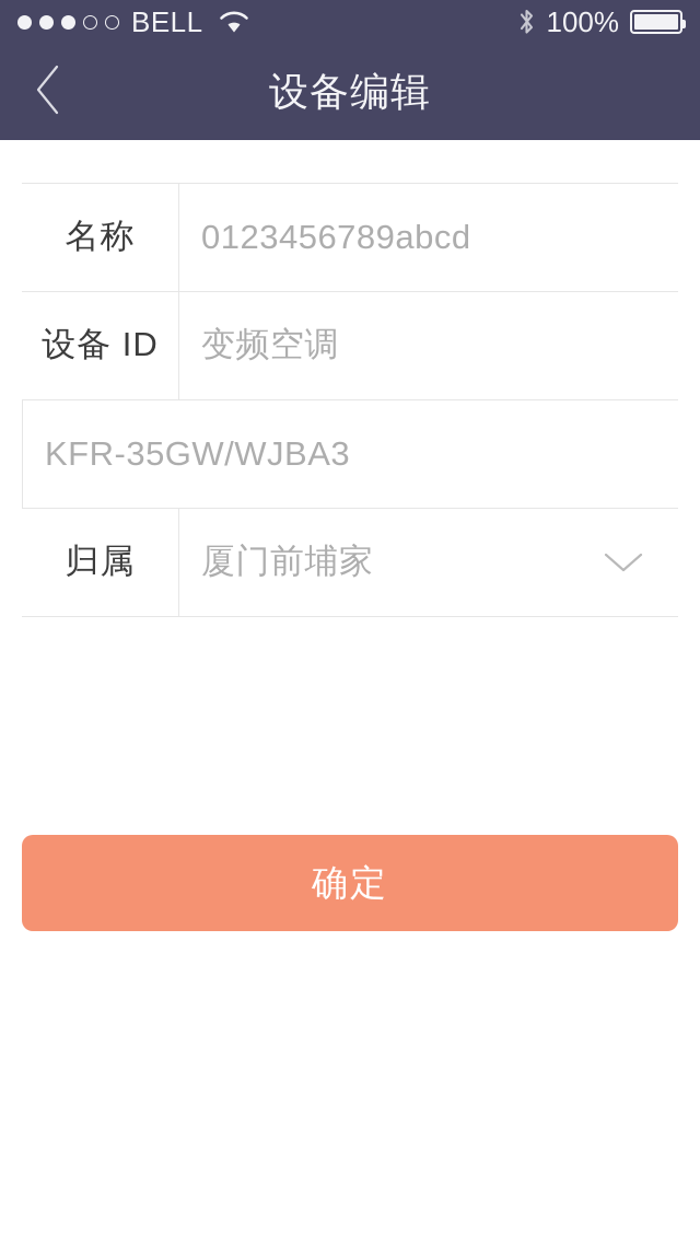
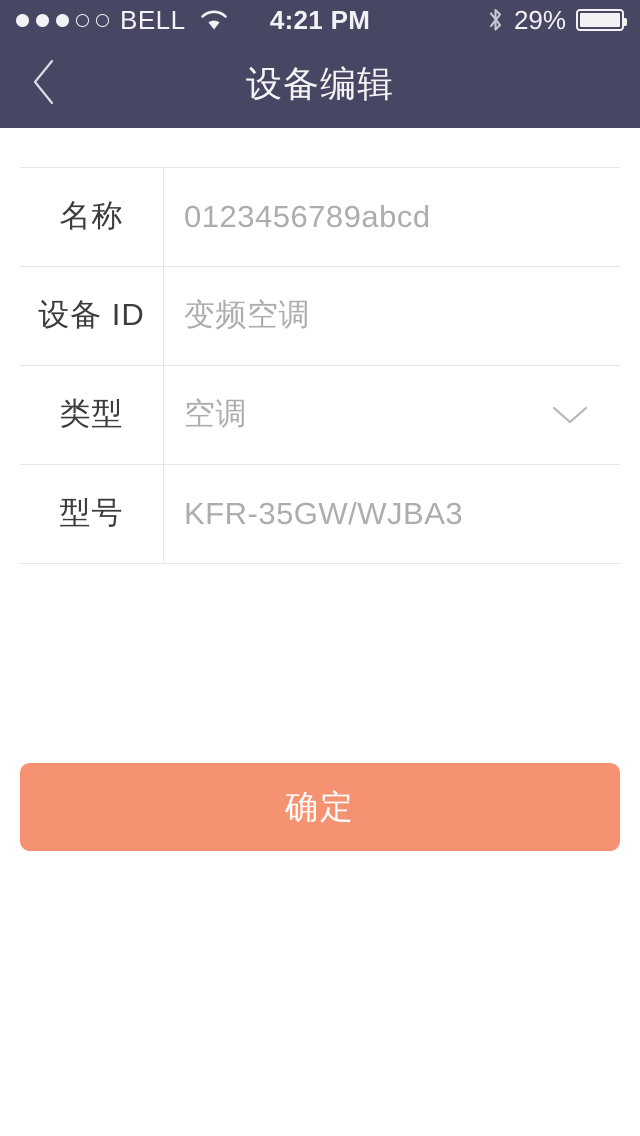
  BELL
+ 4:21 PM
- 100%
+ 29%
  设备编辑
  名称
  0123456789abcd
  设备 ID
  变频空调
+ 类型
+ 空调
+ 型号
  KFR-35GW/WJBA3
- 归属
- 厦门前埔家
  确定
